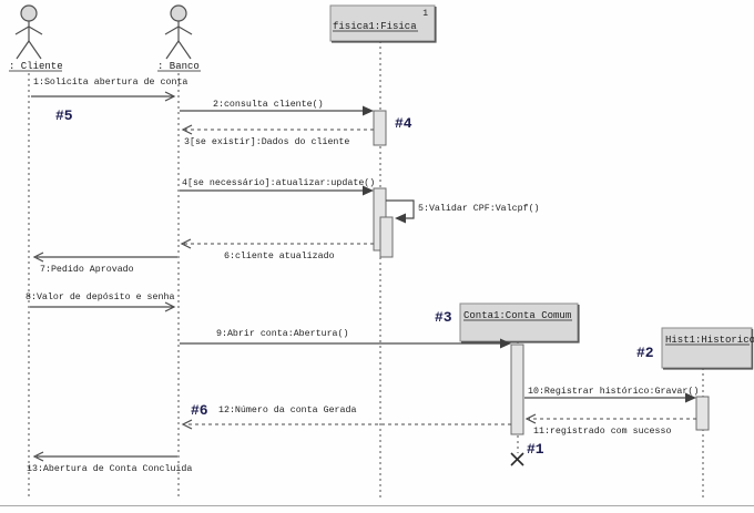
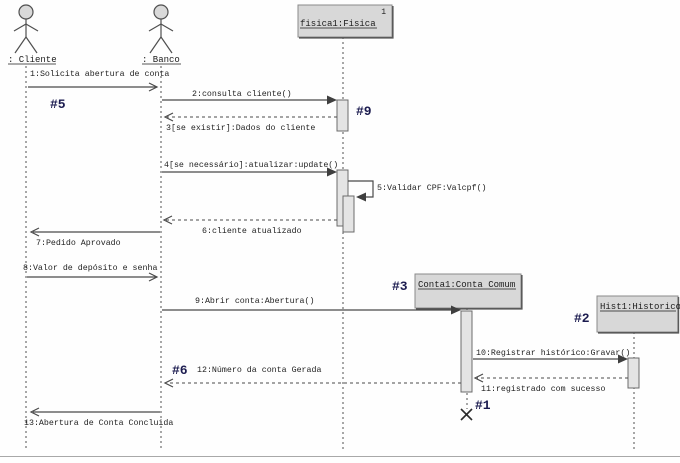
  : Cliente
  : Banco
  1
  fisica1:Fisica
  Conta1:Conta Comum
  Hist1:Historico
  1:Solicita abertura de conta
  2:consulta cliente()
  3[se existir]:Dados do cliente
  4[se necessário]:atualizar:update()
  5:Validar CPF:Valcpf()
  6:cliente atualizado
  7:Pedido Aprovado
  8:Valor de depósito e senha
  9:Abrir conta:Abertura()
  10:Registrar histórico:Gravar()
  11:registrado com sucesso
  12:Número da conta Gerada
  13:Abertura de Conta Concluida
  #1
  #2
  #3
- #4
+ #9
  #5
  #6
